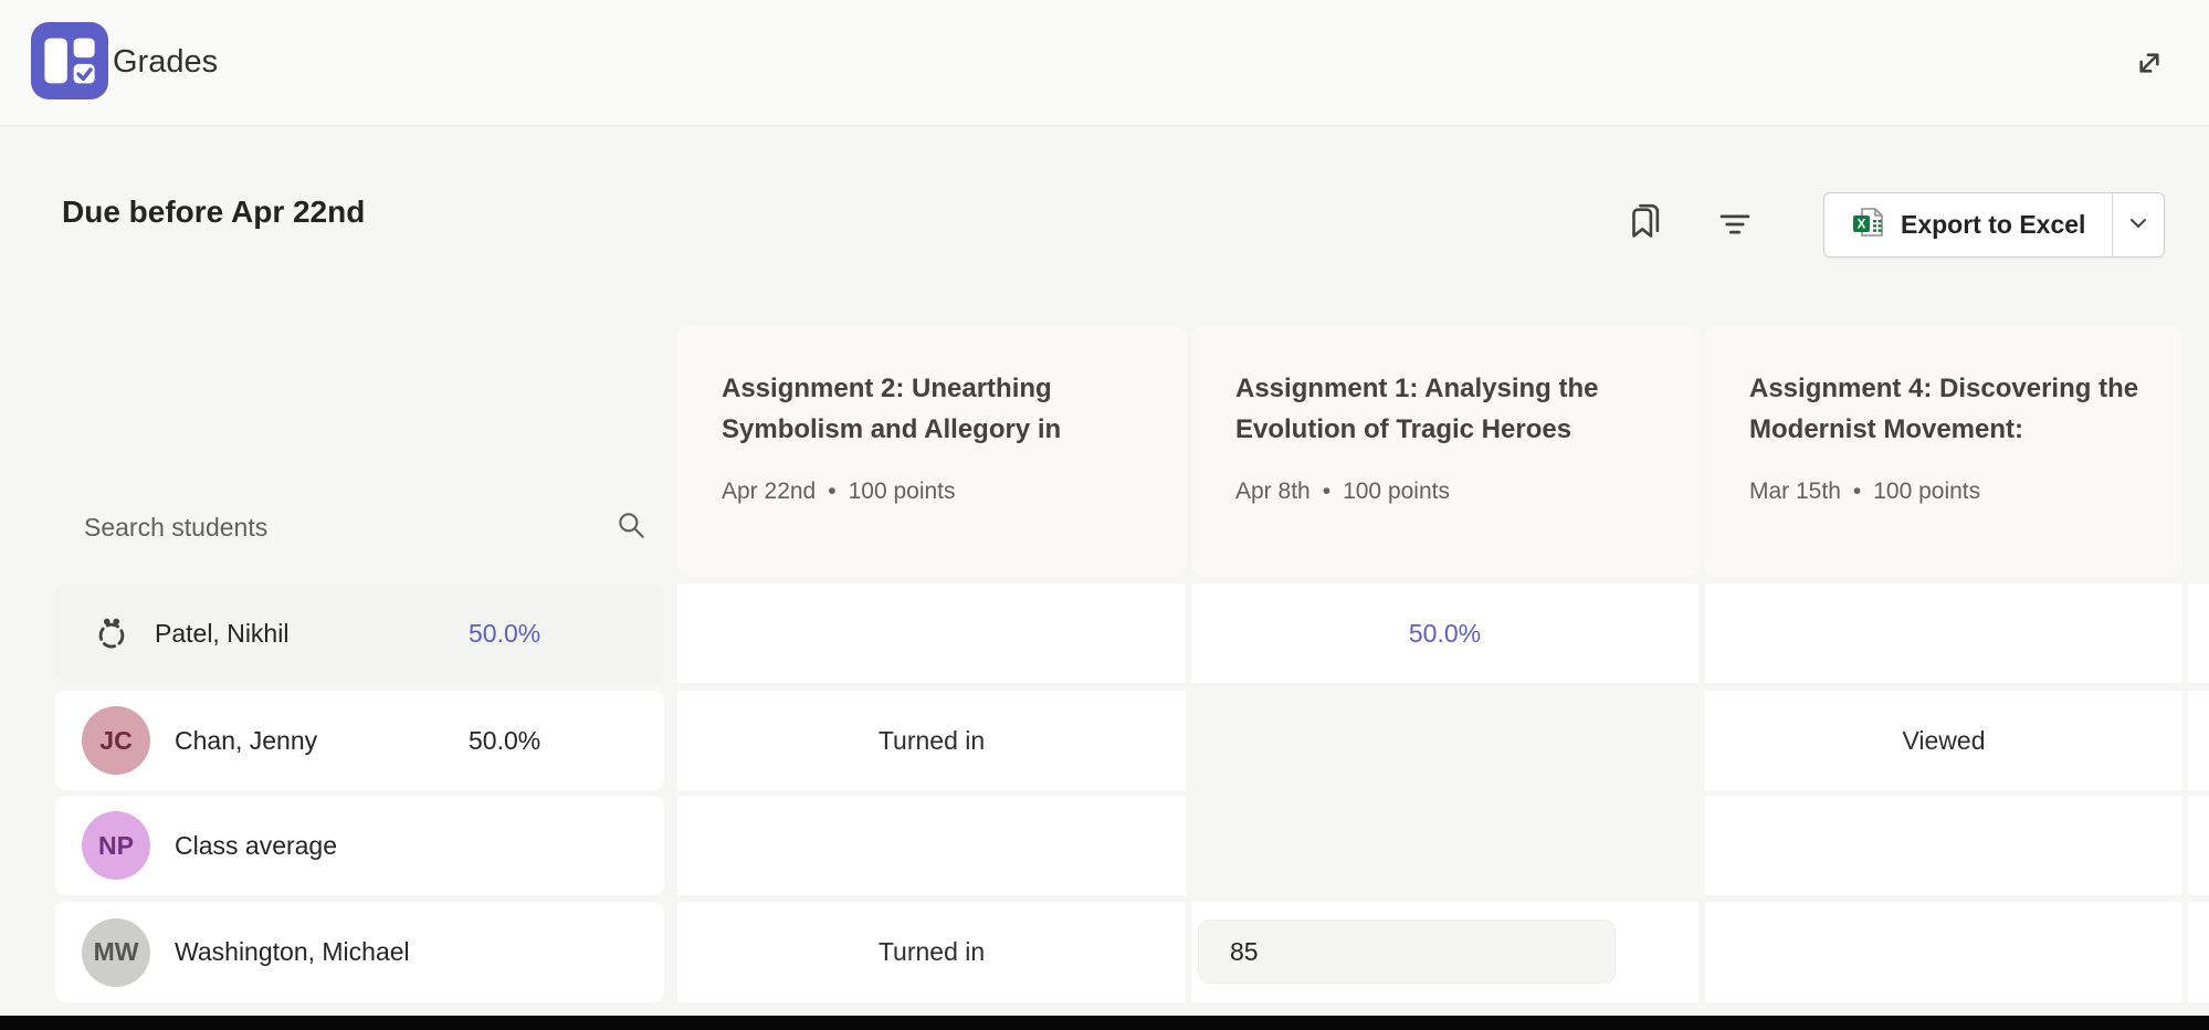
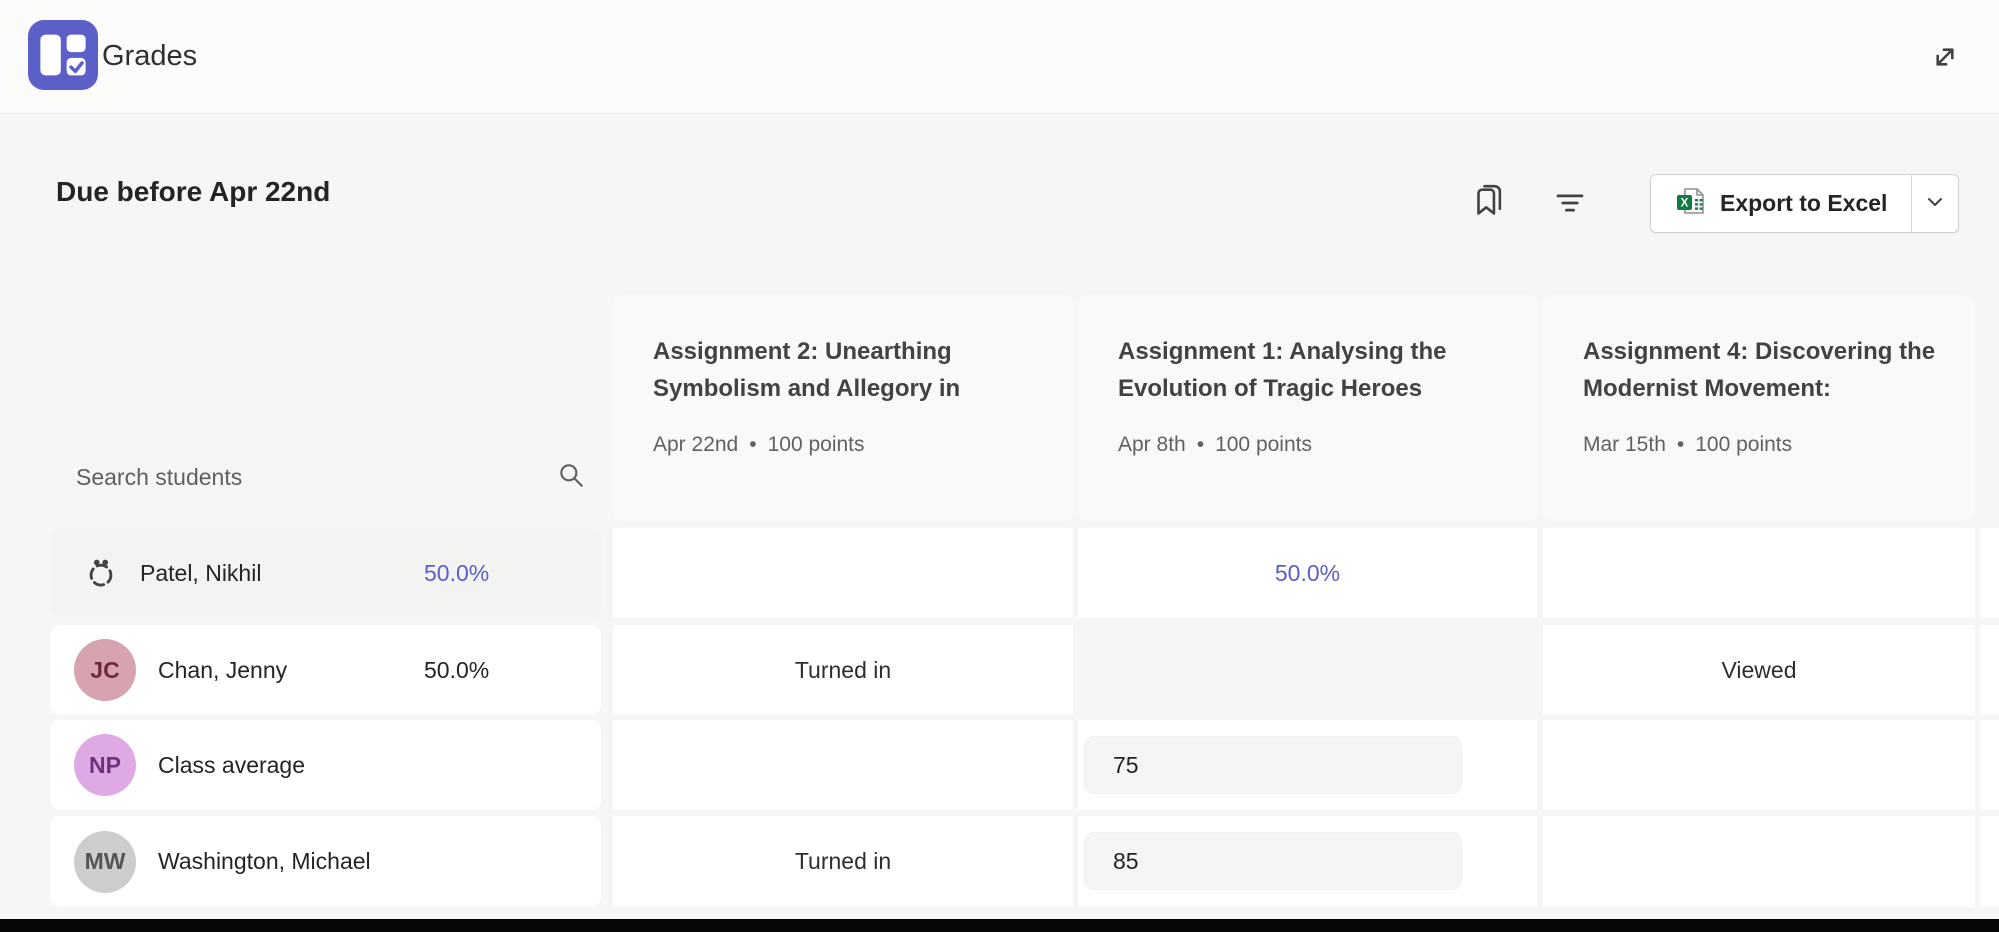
  Grades
  Due before Apr 22nd
  X
  Export to Excel
  Assignment 2: Unearthing
  Symbolism and Allegory in
  Apr 22nd
  •
  100 points
  Assignment 1: Analysing the
  Evolution of Tragic Heroes
  Apr 8th
  •
  100 points
  Assignment 4: Discovering the
  Modernist Movement:
  Mar 15th
  •
  100 points
  Search students
  Patel, Nikhil
  50.0%
  JC
  Chan, Jenny
  50.0%
  NP
  Class average
  MW
  Washington, Michael
  50.0%
  Turned in
  Viewed
+ 75
  Turned in
  85
